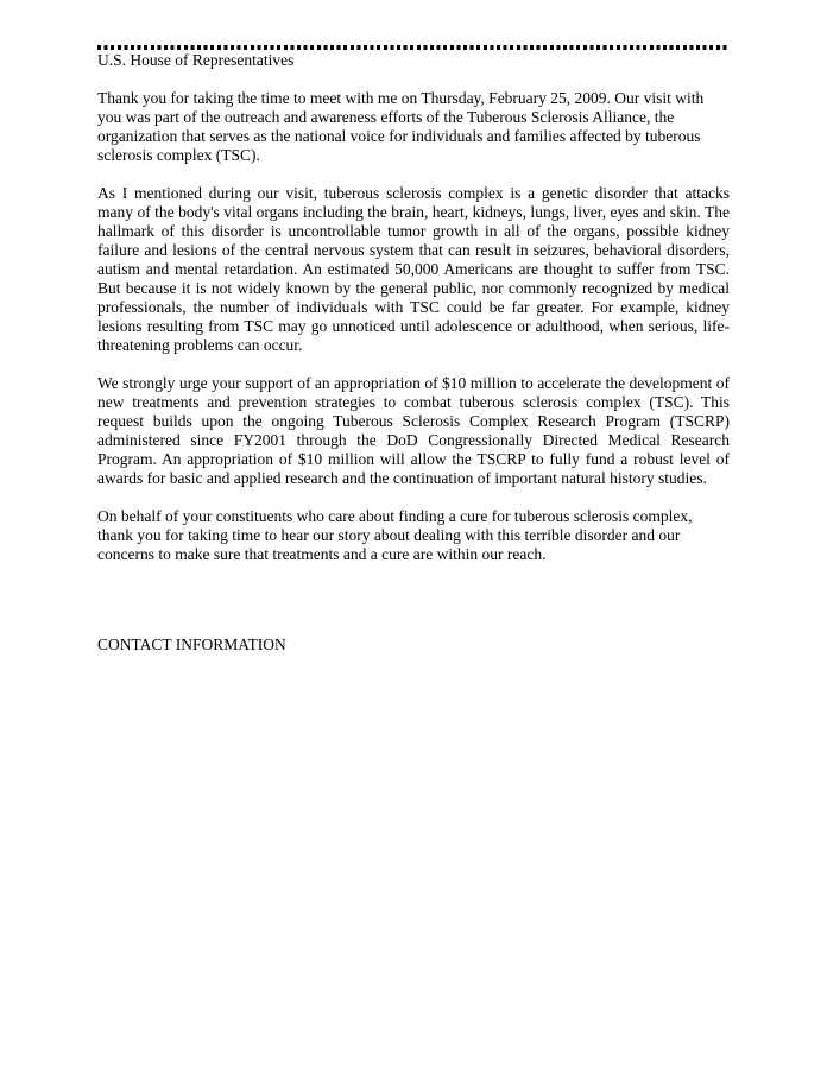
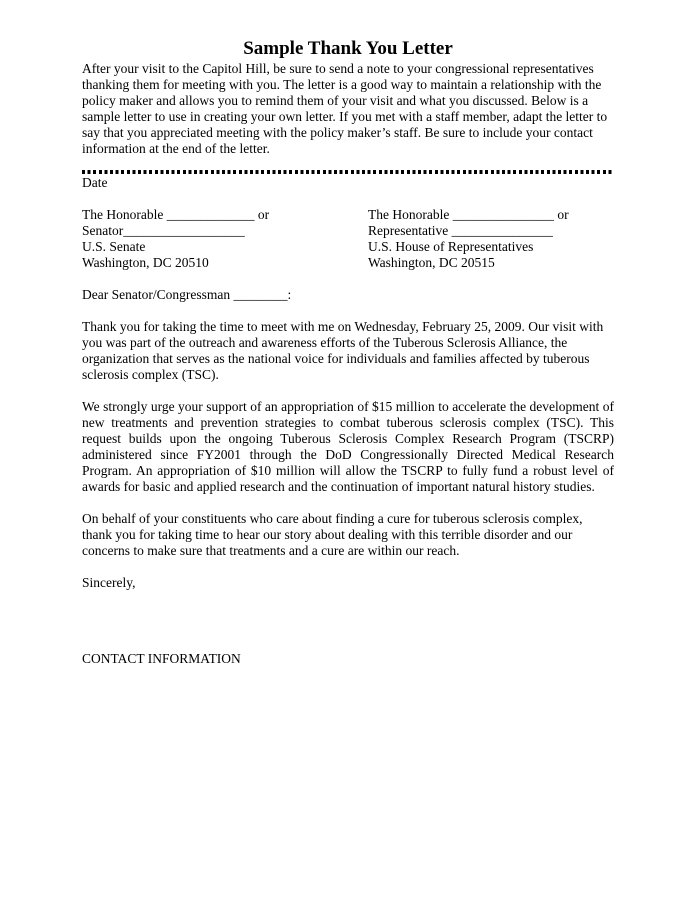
+ Sample Thank You Letter
+ After your visit to the Capitol Hill, be sure to send a note to your congressional representatives thanking them for meeting with you. The letter is a good way to maintain a relationship with the policy maker and allows you to remind them of your visit and what you discussed. Below is a sample letter to use in creating your own letter. If you met with a staff member, adapt the letter to say that you appreciated meeting with the policy maker’s staff. Be sure to include your contact information at the end of the letter.
+ Date
+ The Honorable _____________ or
+ Senator__________________
+ U.S. Senate
+ Washington, DC 20510
+ The Honorable _______________ or
+ Representative _______________
  U.S. House of Representatives
+ Washington, DC 20515
+ Dear Senator/Congressman ________:
- Thank you for taking the time to meet with me on Thursday, February 25, 2009. Our visit with you was part of the outreach and awareness efforts of the Tuberous Sclerosis Alliance, the organization that serves as the national voice for individuals and families affected by tuberous sclerosis complex (TSC).
+ Thank you for taking the time to meet with me on Wednesday, February 25, 2009. Our visit with you was part of the outreach and awareness efforts of the Tuberous Sclerosis Alliance, the organization that serves as the national voice for individuals and families affected by tuberous sclerosis complex (TSC).
- As I mentioned during our visit, tuberous sclerosis complex is a genetic disorder that attacks many of the body's vital organs including the brain, heart, kidneys, lungs, liver, eyes and skin. The hallmark of this disorder is uncontrollable tumor growth in all of the organs, possible kidney failure and lesions of the central nervous system that can result in seizures, behavioral disorders, autism and mental retardation. An estimated 50,000 Americans are thought to suffer from TSC. But because it is not widely known by the general public, nor commonly recognized by medical professionals, the number of individuals with TSC could be far greater. For example, kidney lesions resulting from TSC may go unnoticed until adolescence or adulthood, when serious, life-threatening problems can occur.
- We strongly urge your support of an appropriation of $10 million to accelerate the development of new treatments and prevention strategies to combat tuberous sclerosis complex (TSC). This request builds upon the ongoing Tuberous Sclerosis Complex Research Program (TSCRP) administered since FY2001 through the DoD Congressionally Directed Medical Research Program. An appropriation of $10 million will allow the TSCRP to fully fund a robust level of awards for basic and applied research and the continuation of important natural history studies.
+ We strongly urge your support of an appropriation of $15 million to accelerate the development of new treatments and prevention strategies to combat tuberous sclerosis complex (TSC). This request builds upon the ongoing Tuberous Sclerosis Complex Research Program (TSCRP) administered since FY2001 through the DoD Congressionally Directed Medical Research Program. An appropriation of $10 million will allow the TSCRP to fully fund a robust level of awards for basic and applied research and the continuation of important natural history studies.
  On behalf of your constituents who care about finding a cure for tuberous sclerosis complex, thank you for taking time to hear our story about dealing with this terrible disorder and our concerns to make sure that treatments and a cure are within our reach.
+ Sincerely,
  CONTACT INFORMATION
